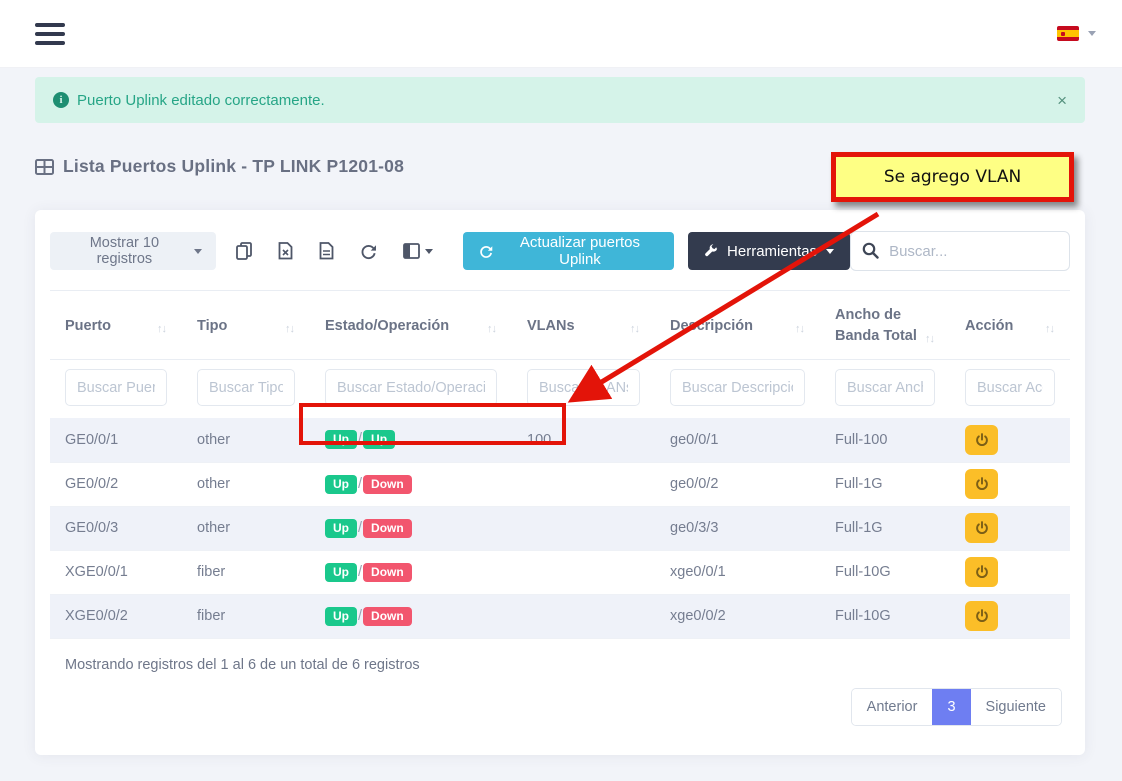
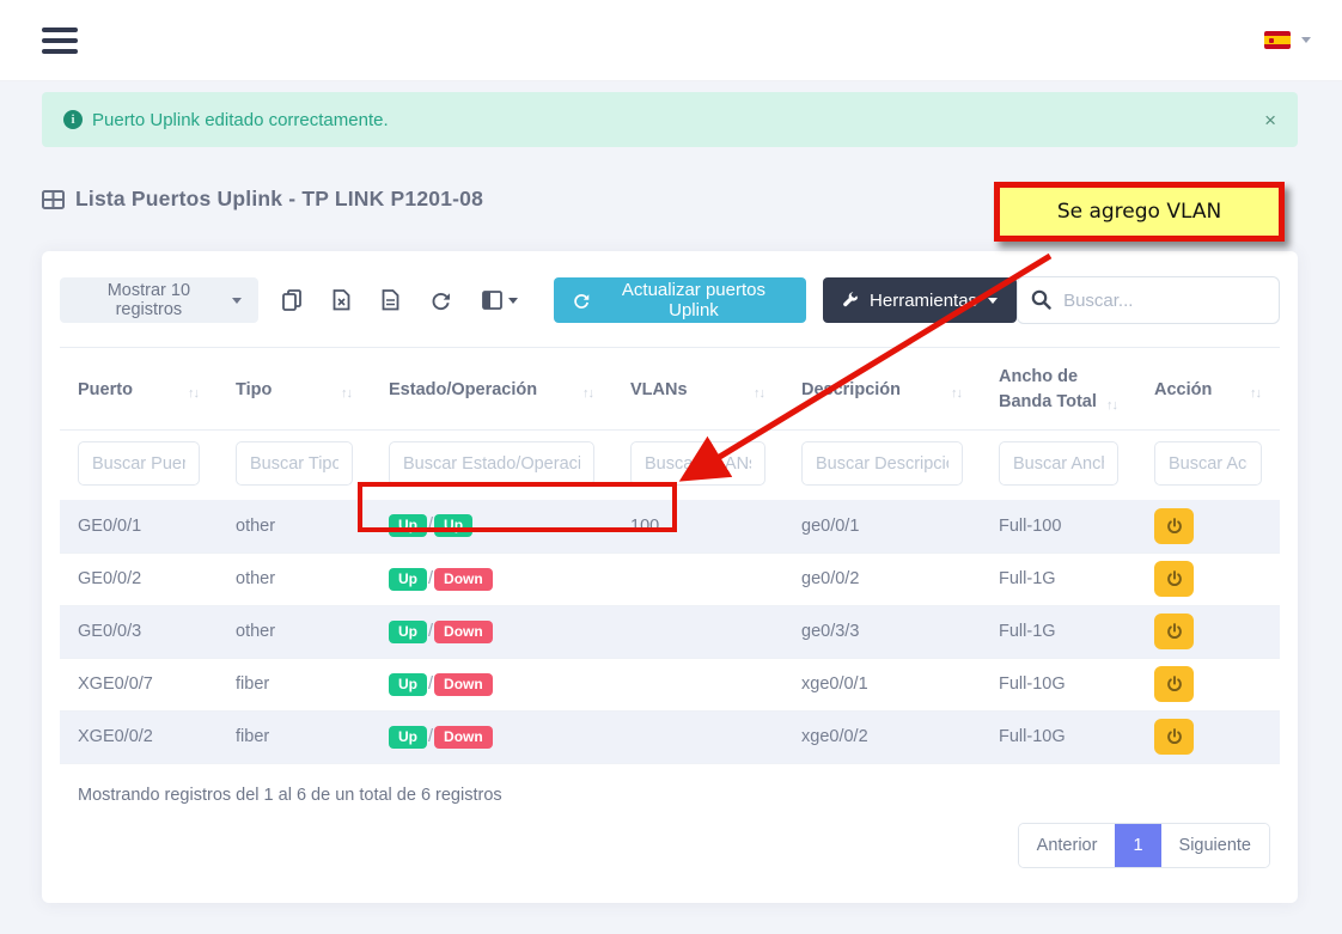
  i
  Puerto Uplink editado correctamente.
  ×
  Lista Puertos Uplink - TP LINK P1201-08
  Se agrego VLAN
  Mostrar 10 registros
  Actualizar puertos Uplink
  Herramienta
  Buscar...
  Puerto	Tipo	Estado/Operación	VLANs	Decripción	Ancho de Banda Total	Acción
  Buscar Puer	Buscar Tipo	Buscar Estado/Operaci	Buscar LAN	Buscar Descripci	Buscar Anc	Buscar Ac
  GE0/0/1	other	Up / Up	100	ge0/0/1	Full-100
  GE0/0/2	other	Up / Down		ge0/0/2	Full-1G
  GE0/0/3	other	Up / Down		ge0/3/3	Full-1G
- XGE0/0/1	fiber	Up / Down		xge0/0/1	Full-10G
+ XGE0/0/7	fiber	Up / Down		xge0/0/1	Full-10G
  XGE0/0/2	fiber	Up / Down		xge0/0/2	Full-10G
  Mostrando registros del 1 al 6 de un total de 6 registros
  Anterior
- 3
+ 1
  Siguiente
